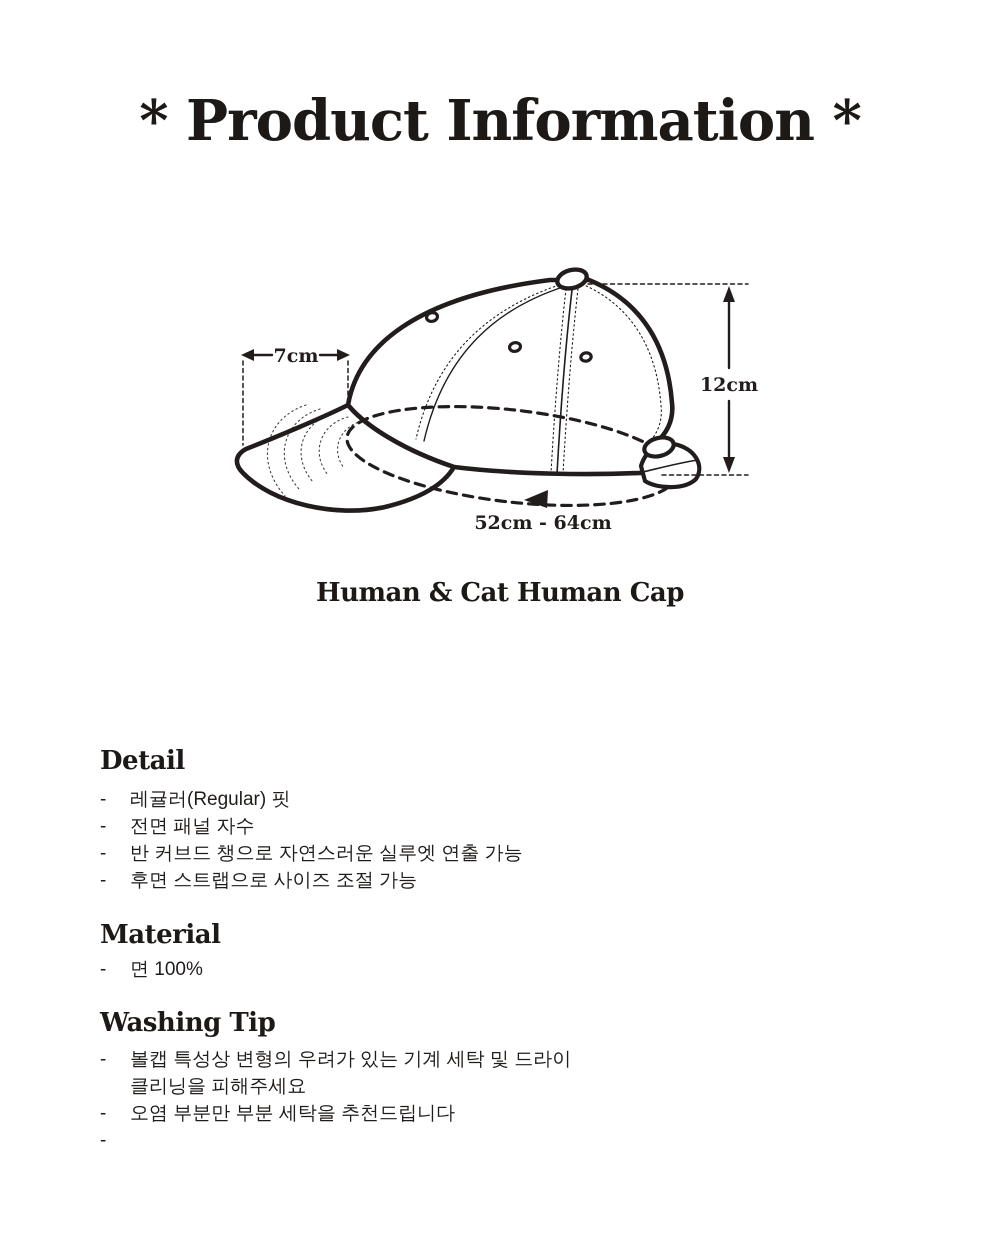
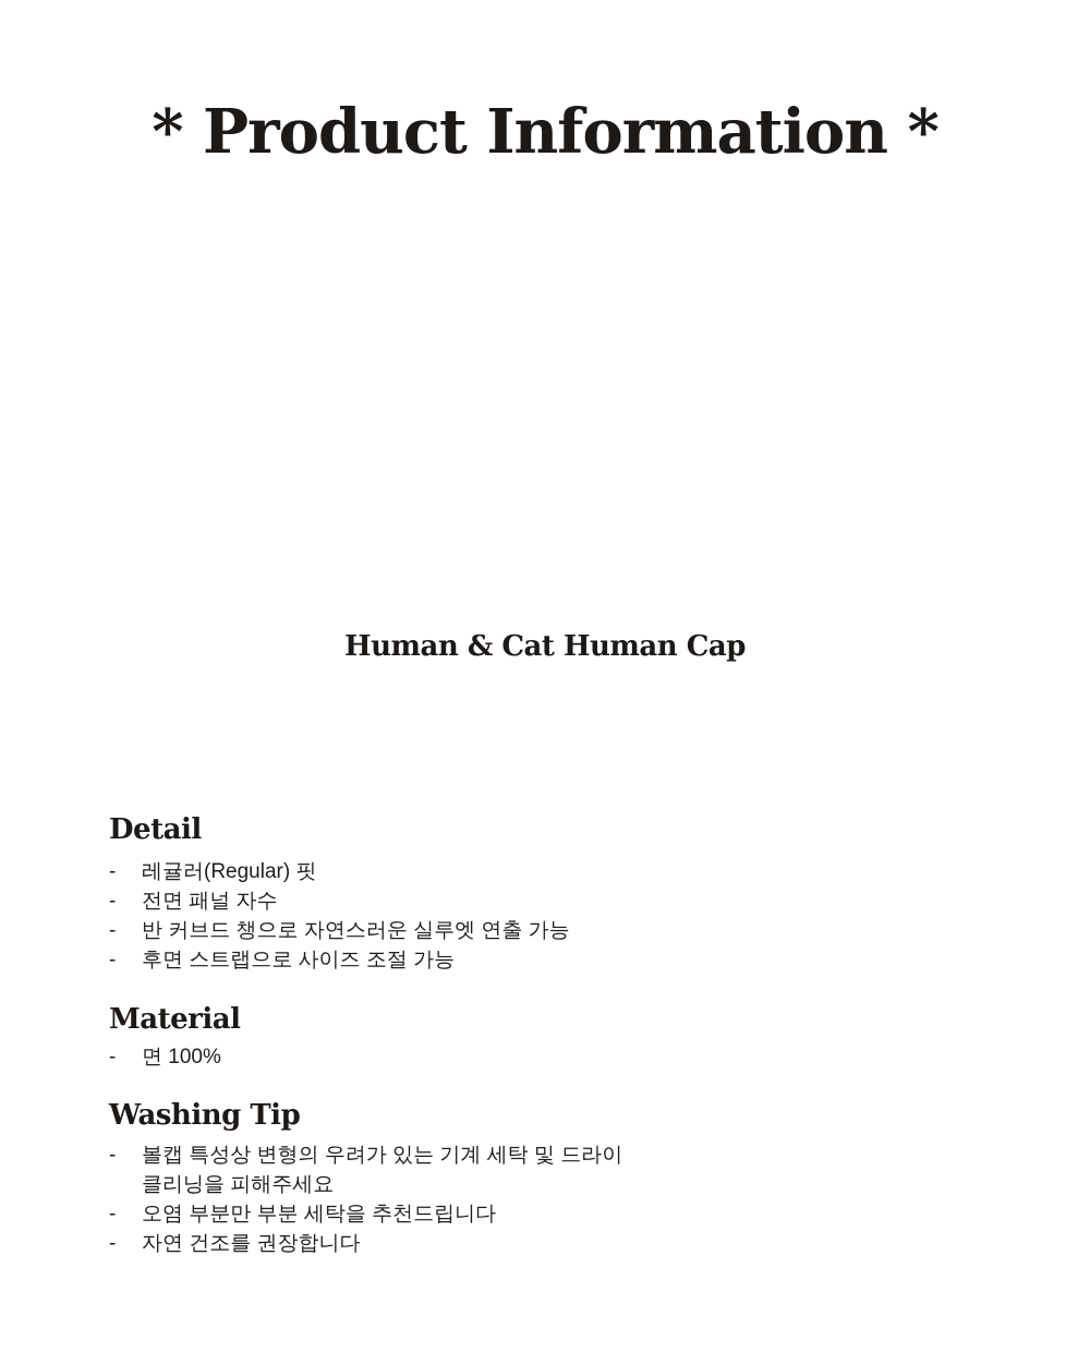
  * Product Information *
- 7cm
- 12cm
- 52cm - 64cm
  Human & Cat Human Cap
  Detail
  -
  레귤러(Regular) 핏
  -
  전면 패널 자수
  -
  반 커브드 챙으로 자연스러운 실루엣 연출 가능
  -
  후면 스트랩으로 사이즈 조절 가능
  Material
  -
  면 100%
  Washing Tip
  -
  볼캡 특성상 변형의 우려가 있는 기계 세탁 및 드라이 클리닝을 피해주세요
  -
  오염 부분만 부분 세탁을 추천드립니다
  -
+ 자연 건조를 권장합니다
